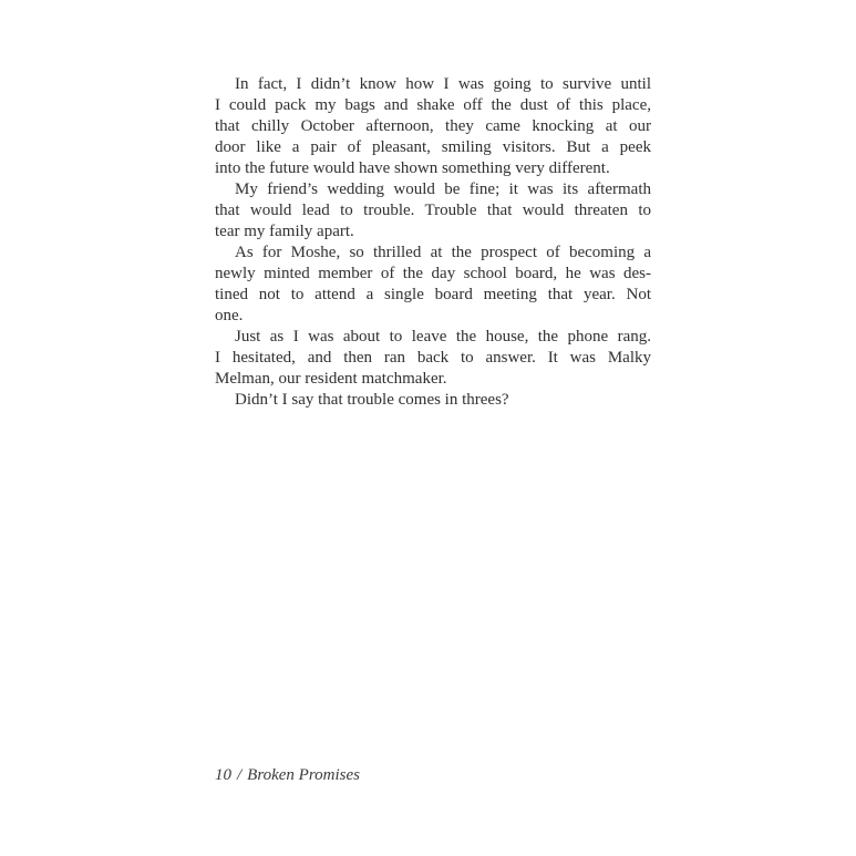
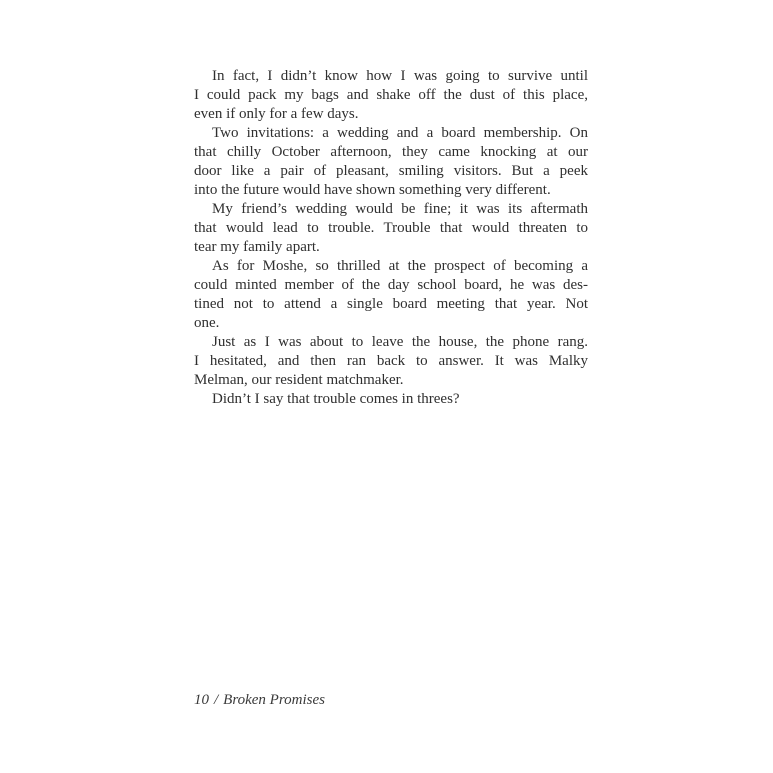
  In fact, I didn’t know how I was going to survive until
  I could pack my bags and shake off the dust of this place,
+ even if only for a few days.
+ Two invitations: a wedding and a board membership. On
  that chilly October afternoon, they came knocking at our
  door like a pair of pleasant, smiling visitors. But a peek
  into the future would have shown something very different.
  My friend’s wedding would be fine; it was its aftermath
  that would lead to trouble. Trouble that would threaten to
  tear my family apart.
  As for Moshe, so thrilled at the prospect of becoming a
- newly minted member of the day school board, he was des-
+ could minted member of the day school board, he was des-
  tined not to attend a single board meeting that year. Not
  one.
  Just as I was about to leave the house, the phone rang.
  I hesitated, and then ran back to answer. It was Malky
  Melman, our resident matchmaker.
  Didn’t I say that trouble comes in threes?
  10 / Broken Promises
